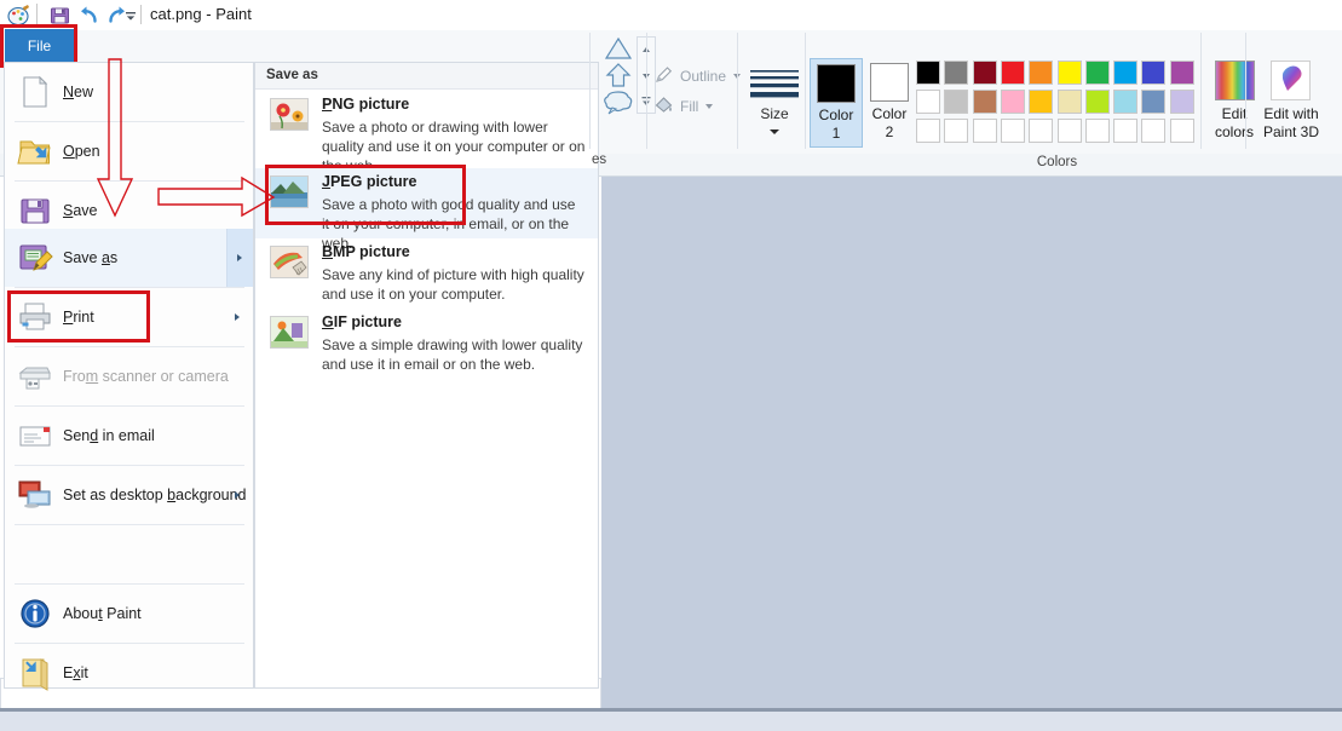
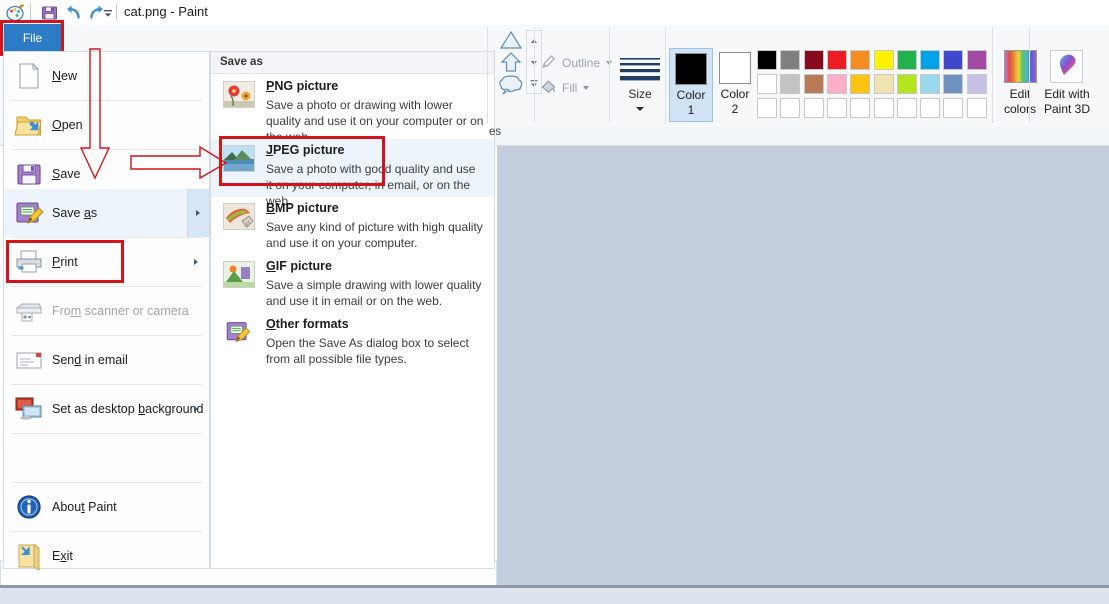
  cat.png - Paint
  File
  New
  Open
  Save
  Save as
  Print
  From scanner or camera
  Send in email
  Set as desktop background
  About Paint
  Exit
  Save as
  PNG picture
  Save a photo or drawing with lower quality and use it on your computer or on the web.
  JPEG picture
  Save a photo with good quality and use it on your computer, in email, or on the web.
  BMP picture
  Save any kind of picture with high quality and use it on your computer.
  GIF picture
  Save a simple drawing with lower quality and use it in email or on the web.
+ Other formats
+ Open the Save As dialog box to select from all possible file types.
  es
  Outline
  Fill
  Size
  Color
  1
  Color
  2
- Colors
  Edi
  colors
  Edit with
  Paint 3D
